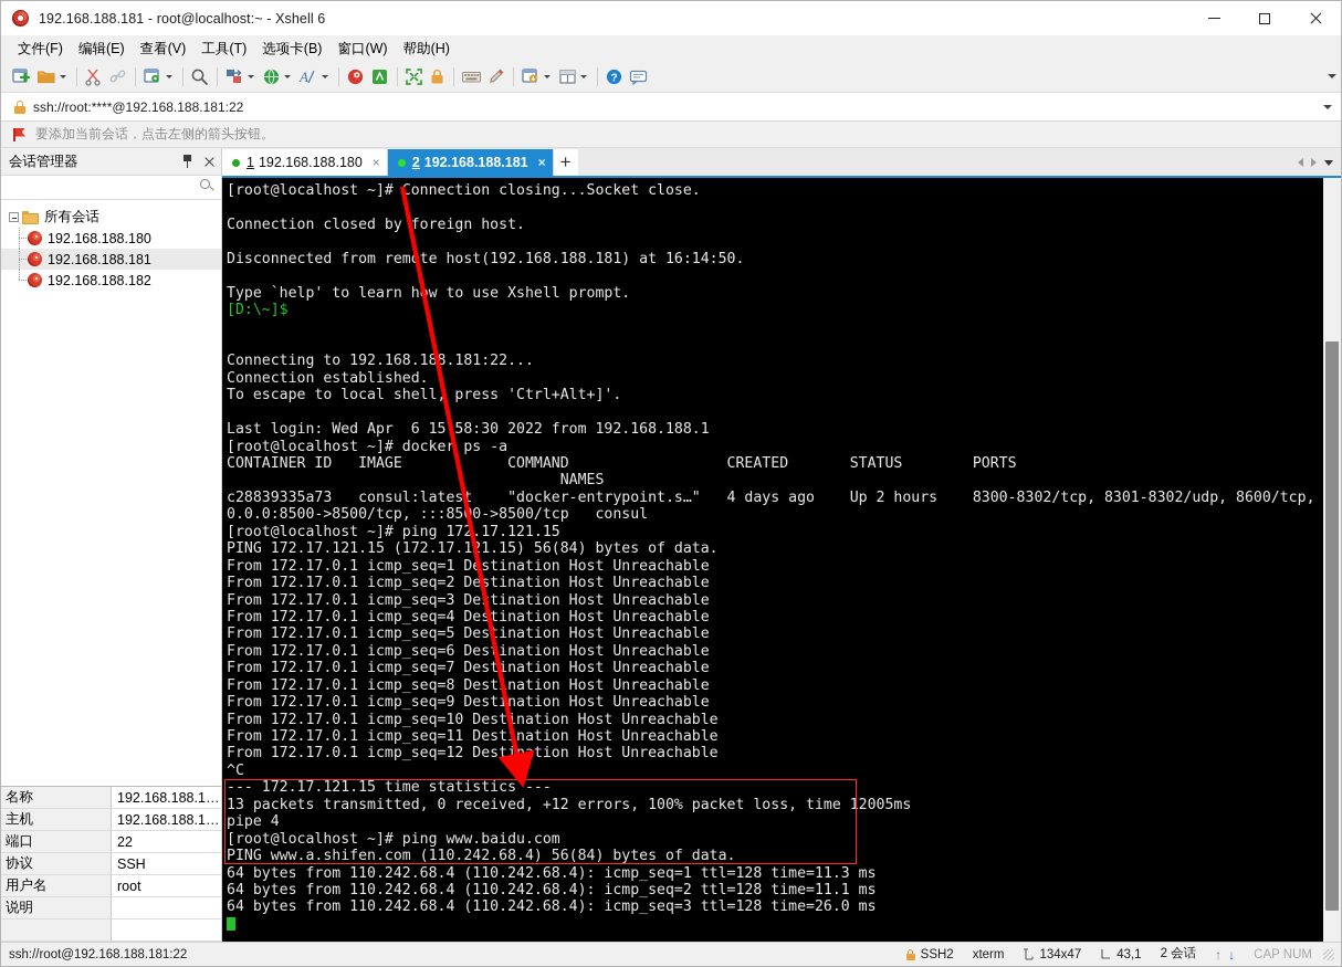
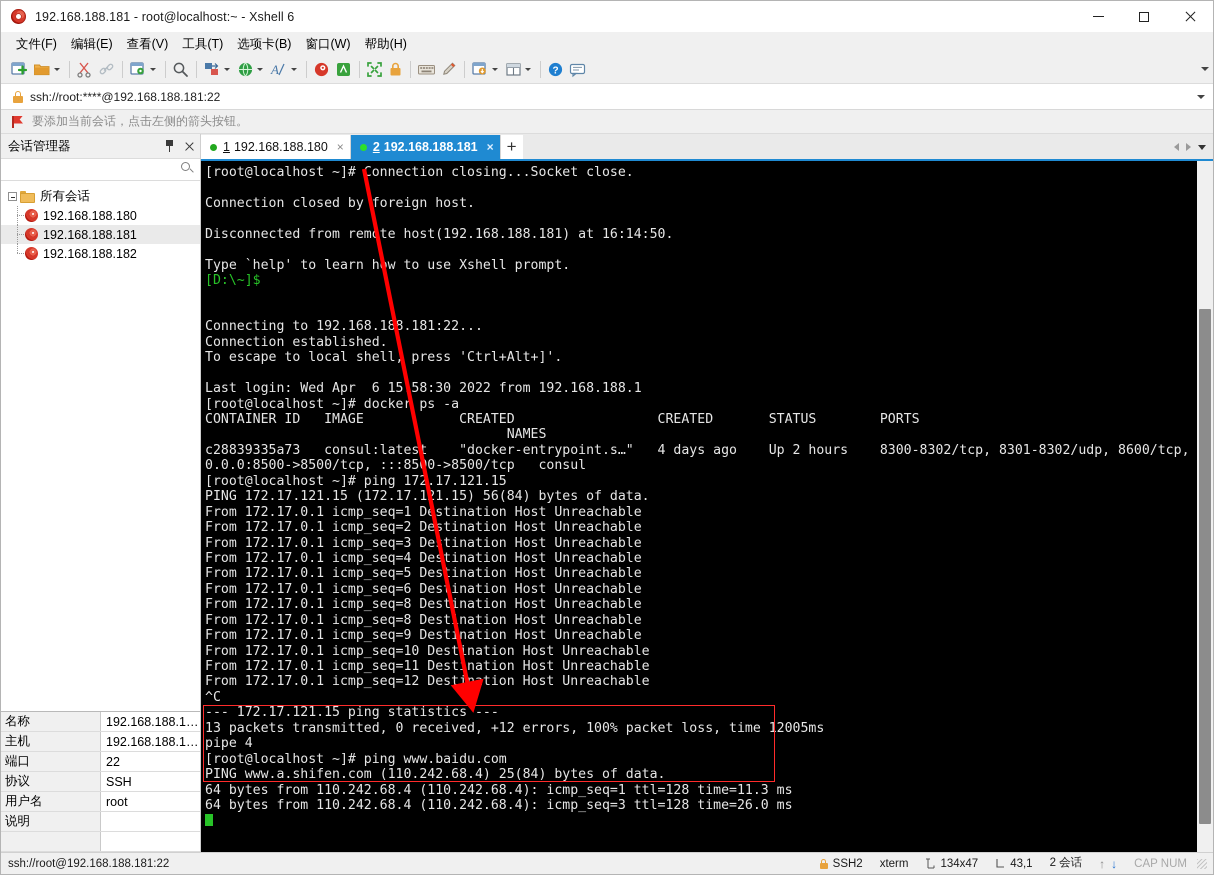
  192.168.188.181 - root@localhost:~ - Xshell 6
  文件(F)
  编辑(E)
  查看(V)
  工具(T)
  选项卡(B)
  窗口(W)
  帮助(H)
  A
  ?
  ssh://root:****@192.168.188.181:22
  要添加当前会话，点击左侧的箭头按钮。
  会话管理器
  所有会话
  192.168.188.180
  192.168.188.181
  192.168.188.182
  名称
  192.168.188.1…
  主机
  192.168.188.1…
  端口
  22
  协议
  SSH
  用户名
  root
  说明
  1
  192.168.188.180
  ×
  2
  192.168.188.181
  ×
  +
  [root@localhost ~]# Connection closing...Socket close.
  Connection closed by foreign host.
  Disconnected from remte host(192.168.188.181) at 16:14:50.
  Type `help' to learn hw to use Xshell prompt.
  [D:\~]$
  Connecting to 192.168.188.181:22...
  Connection established.
  To escape to local shell, press 'Ctrl+Alt+]'.
  Last login: Wed Apr 6 1558:30 2022 from 192.168.188.1
  [root@localhost ~]# docker ps -a
- CONTAINER ID IMAGE COMMAND CREATED STATUS PORTS
+ CONTAINER ID IMAGE CREATED CREATED STATUS PORTS
  NAMES
  c28839335a73 consul:latest "docker-entrypoint.s…" 4 days ago Up 2 hours 8300-8302/tcp, 8301-8302/udp, 8600/tcp,
  0.0.0:8500->8500/tcp, :::850->8500/tcp consul
  [root@localhost ~]# ping 172.17.121.15
  PING 172.17.121.15 (172.17.11.15) 56(84) bytes of data.
  From 172.17.0.1 icmp_seq=1 Dstination Host Unreachable
  From 172.17.0.1 icmp_seq=2 Destination Host Unreachable
  From 172.17.0.1 icmp_seq=3 Detination Host Unreachable
  From 172.17.0.1 icmp_seq=4 Destination Host Unreachable
  From 172.17.0.1 icmp_seq=5 Desination Host Unreachable
  From 172.17.0.1 icmp_seq=6 Desination Host Unreachable
- From 172.17.0.1 icmp_seq=7 Destination Host Unreachable
+ From 172.17.0.1 icmp_seq=8 Destination Host Unreachable
  From 172.17.0.1 icmp_seq=8 Destnation Host Unreachable
  From 172.17.0.1 icmp_seq=9 Destination Host Unreachable
  From 172.17.0.1 icmp_seq=10 Destnation Host Unreachable
  From 172.17.0.1 icmp_seq=11 Destnation Host Unreachable
  From 172.17.0.1 icmp_seq=12 Destination Host Unreachable
  ^C
- --- 172.17.121.15 time statistics ---
+ --- 172.17.121.15 ping statistics ---
  13 packets transmitted, 0 received, +12 errors, 100% packet loss, time 12005ms
  pipe 4
  [root@localhost ~]# ping www.baidu.com
- PING www.a.shifen.com (110.242.68.4) 56(84) bytes of data.
+ PING www.a.shifen.com (110.242.68.4) 25(84) bytes of data.
  64 bytes from 110.242.68.4 (110.242.68.4): icmp_seq=1 ttl=128 time=11.3 ms
- 64 bytes from 110.242.68.4 (110.242.68.4): icmp_seq=2 ttl=128 time=11.1 ms
  64 bytes from 110.242.68.4 (110.242.68.4): icmp_seq=3 ttl=128 time=26.0 ms
  ssh://root@192.168.188.181:22
  SSH2
  xterm
  134x47
  43,1
  2 会话
  ↑
  ↓
  CAP NUM
